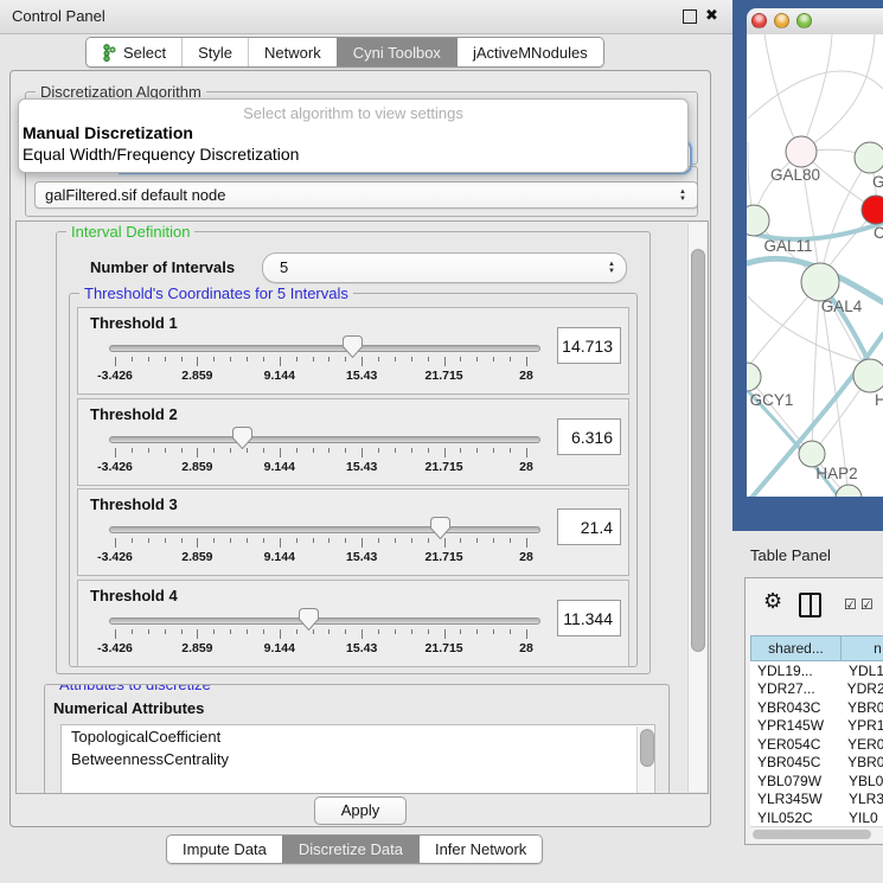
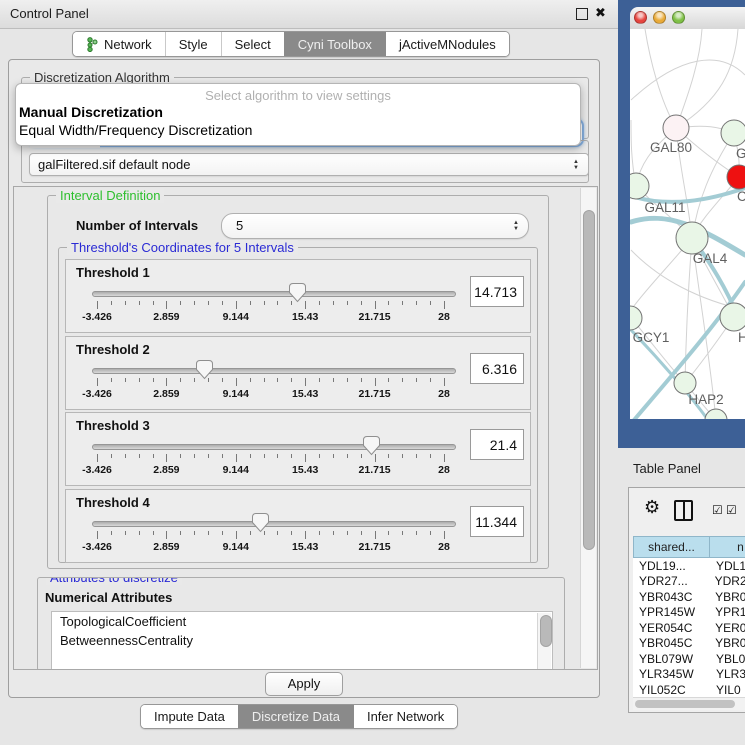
  Control Panel
  ✖
- Select
+ Network
  Style
- Network
+ Select
  Cyni Toolbox
  jActiveMNodules
  Discretization Algorithm
  Select algorithm to view settings
  Manual Discretization
  Equal Width/Frequency Discretization
  galFiltered.sif default node
  Interval Definition
  Number of Intervals
  5
  Threshold's Coordinates for 5 Intervals
  Threshold 1
  -3.426
  2.859
  9.144
  15.43
  21.715
  28
  14.713
  Threshold 2
  -3.426
  2.859
  9.144
  15.43
  21.715
  28
  6.316
  Threshold 3
  -3.426
  2.859
  9.144
  15.43
  21.715
  28
  21.4
  Threshold 4
  -3.426
  2.859
  9.144
  15.43
  21.715
  28
  11.344
  Attributes to discretize
  Numerical Attributes
  TopologicalCoefficient
  BetweennessCentrality
  Apply
  Impute Data
  Discretize Data
  Infer Network
  GAL80
  C
  GAL11
  GAL4
  GCY1
  H
  HAP2
  Table Panel
  ⚙
  ☑
  ☑
  shared...
  n
  YDL19...
  YDL1
  YDR27...
  YDR2
  YBR043C
  YBR0
  YPR145W
  YPR1
  YER054C
  YER0
  YBR045C
  YBR0
  YBL079W
  YBL0
  YLR345W
  YLR3
  YIL052C
  YIL0
